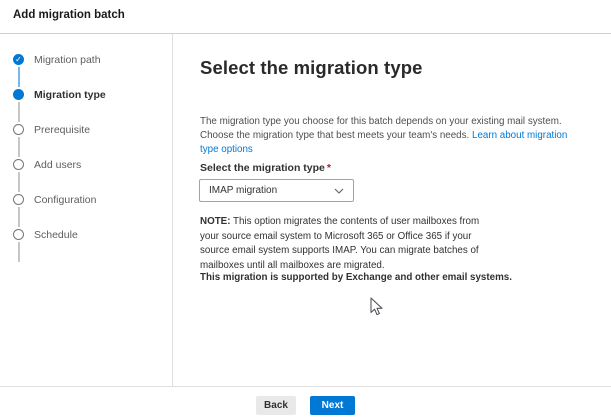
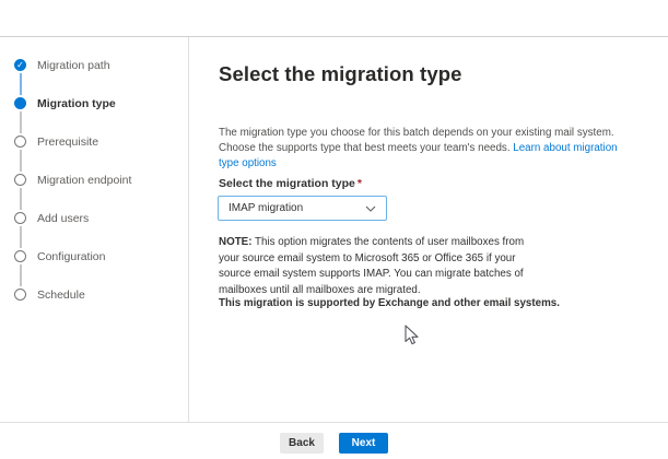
- Add migration batch
  ✓
  Migration path
  Migration type
  Prerequisite
+ Migration endpoint
  Add users
  Configuration
  Schedule
  Select the migration type
- The migration type you choose for this batch depends on your existing mail system. Choose the migration type that best meets your team's needs. Learn about migration type options
+ The migration type you choose for this batch depends on your existing mail system. Choose the supports type that best meets your team's needs. Learn about migration type options
  Select the migration type *
  IMAP migration
  NOTE: This option migrates the contents of user mailboxes from your source email system to Microsoft 365 or Office 365 if your source email system supports IMAP. You can migrate batches of mailboxes until all mailboxes are migrated.
  This migration is supported by Exchange and other email systems.
  Back
  Next
